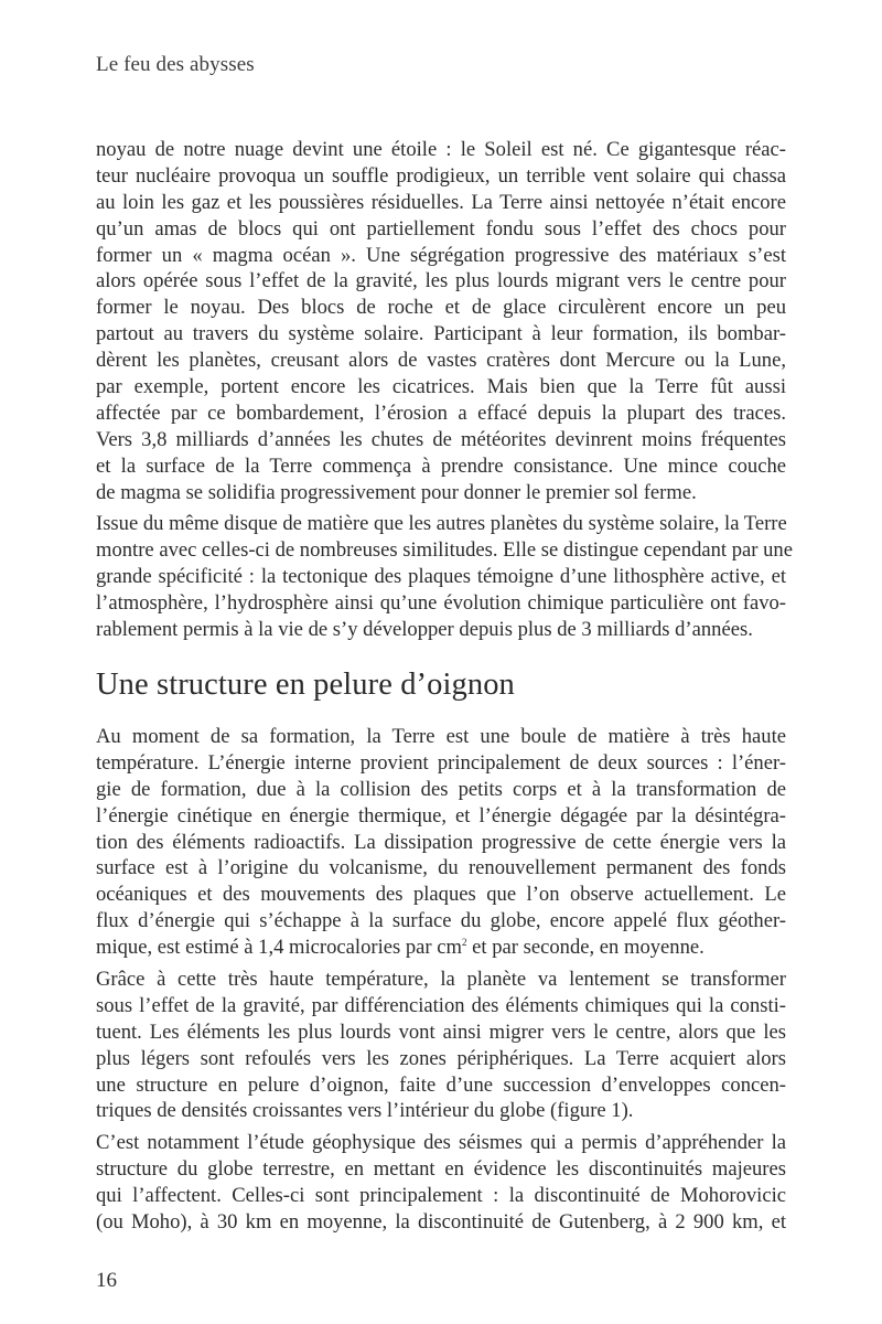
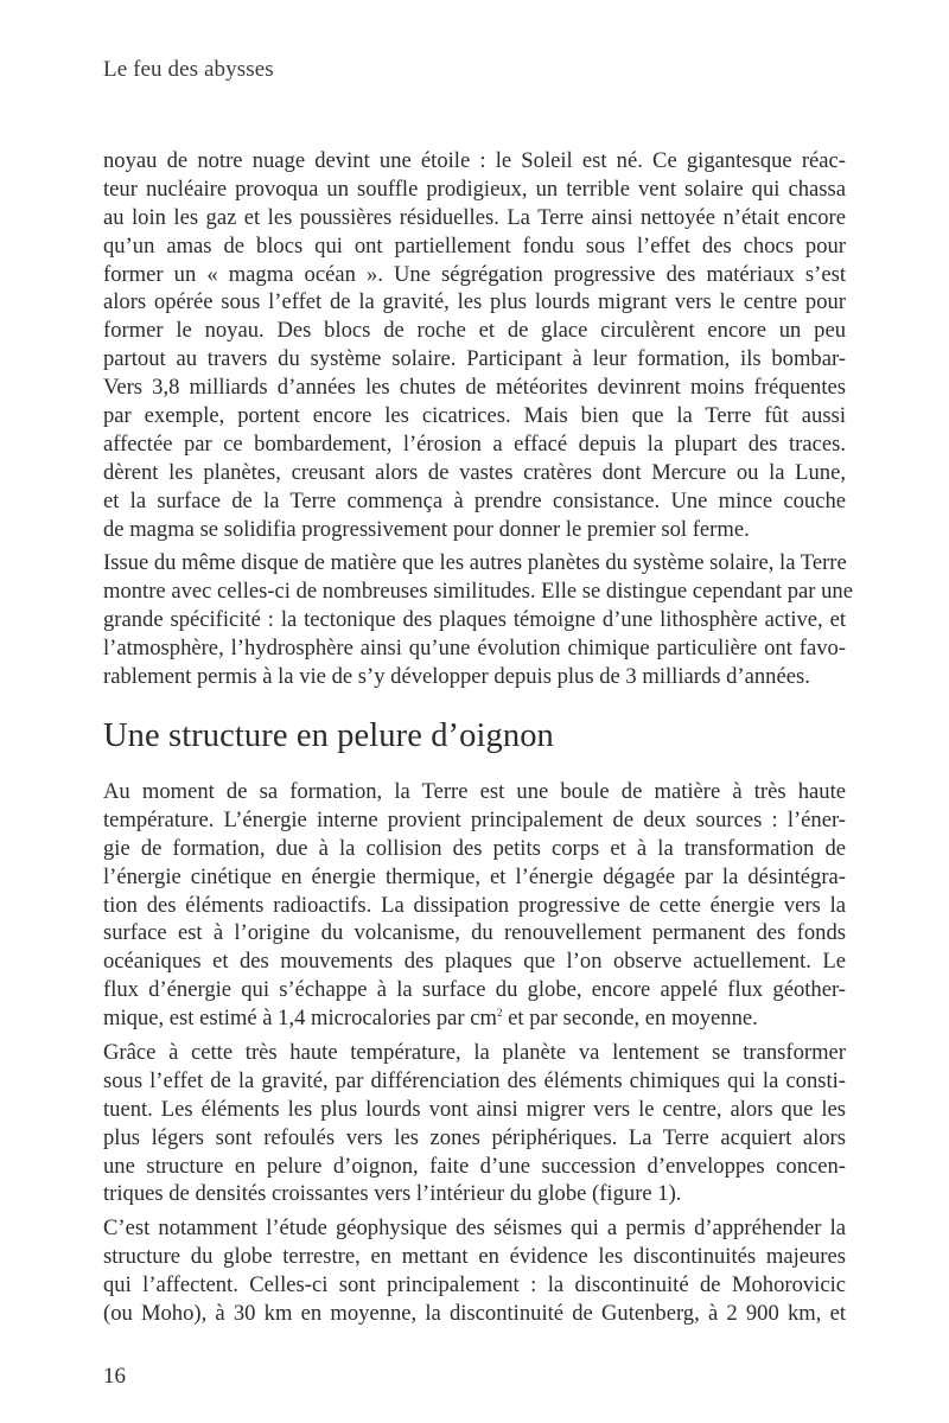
  Le feu des abysses
  noyau de notre nuage devint une étoile : le Soleil est né. Ce gigantesque réac-
  teur nucléaire provoqua un souffle prodigieux, un terrible vent solaire qui chassa
  au loin les gaz et les poussières résiduelles. La Terre ainsi nettoyée n’était encore
  qu’un amas de blocs qui ont partiellement fondu sous l’effet des chocs pour
  former un « magma océan ». Une ségrégation progressive des matériaux s’est
  alors opérée sous l’effet de la gravité, les plus lourds migrant vers le centre pour
  former le noyau. Des blocs de roche et de glace circulèrent encore un peu
  partout au travers du système solaire. Participant à leur formation, ils bombar-
- dèrent les planètes, creusant alors de vastes cratères dont Mercure ou la Lune,
+ Vers 3,8 milliards d’années les chutes de météorites devinrent moins fréquentes
  par exemple, portent encore les cicatrices. Mais bien que la Terre fût aussi
  affectée par ce bombardement, l’érosion a effacé depuis la plupart des traces.
- Vers 3,8 milliards d’années les chutes de météorites devinrent moins fréquentes
+ dèrent les planètes, creusant alors de vastes cratères dont Mercure ou la Lune,
  et la surface de la Terre commença à prendre consistance. Une mince couche
  de magma se solidifia progressivement pour donner le premier sol ferme.
  Issue du même disque de matière que les autres planètes du système solaire, la Terre
  montre avec celles-ci de nombreuses similitudes. Elle se distingue cependant par une
  grande spécificité : la tectonique des plaques témoigne d’une lithosphère active, et
  l’atmosphère, l’hydrosphère ainsi qu’une évolution chimique particulière ont favo-
  rablement permis à la vie de s’y développer depuis plus de 3 milliards d’années.
  Une structure en pelure d’oignon
  Au moment de sa formation, la Terre est une boule de matière à très haute
  température. L’énergie interne provient principalement de deux sources : l’éner-
  gie de formation, due à la collision des petits corps et à la transformation de
  l’énergie cinétique en énergie thermique, et l’énergie dégagée par la désintégra-
  tion des éléments radioactifs. La dissipation progressive de cette énergie vers la
  surface est à l’origine du volcanisme, du renouvellement permanent des fonds
  océaniques et des mouvements des plaques que l’on observe actuellement. Le
  flux d’énergie qui s’échappe à la surface du globe, encore appelé flux géother-
  mique, est estimé à 1,4 microcalories par cm2 et par seconde, en moyenne.
  Grâce à cette très haute température, la planète va lentement se transformer
  sous l’effet de la gravité, par différenciation des éléments chimiques qui la consti-
  tuent. Les éléments les plus lourds vont ainsi migrer vers le centre, alors que les
  plus légers sont refoulés vers les zones périphériques. La Terre acquiert alors
  une structure en pelure d’oignon, faite d’une succession d’enveloppes concen-
  triques de densités croissantes vers l’intérieur du globe (figure 1).
  C’est notamment l’étude géophysique des séismes qui a permis d’appréhender la
  structure du globe terrestre, en mettant en évidence les discontinuités majeures
  qui l’affectent. Celles-ci sont principalement : la discontinuité de Mohorovicic
  (ou Moho), à 30 km en moyenne, la discontinuité de Gutenberg, à 2 900 km, et
  16
